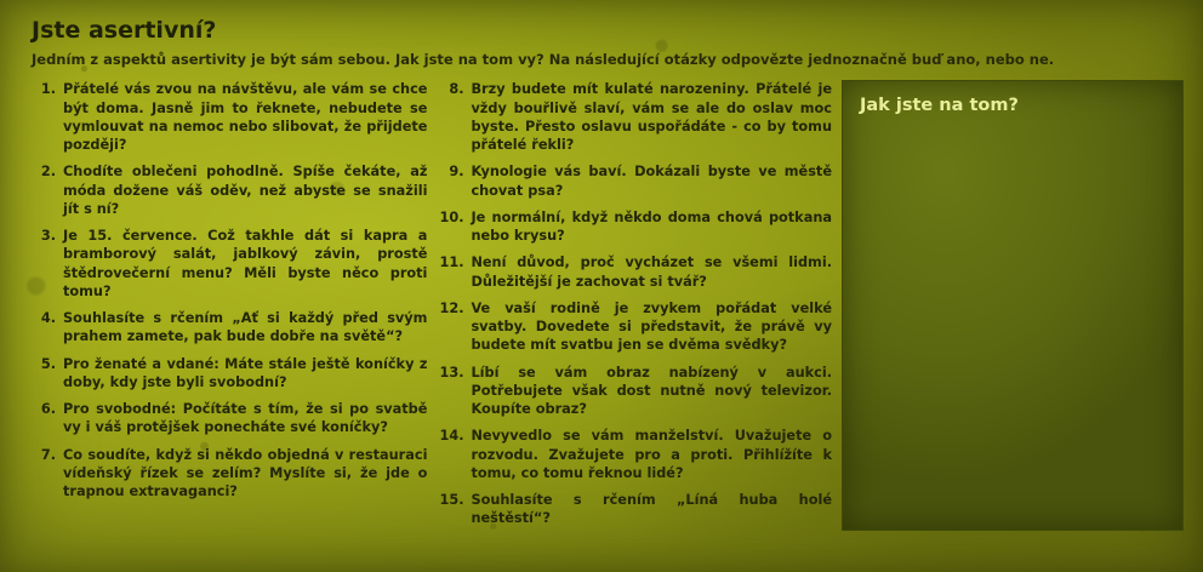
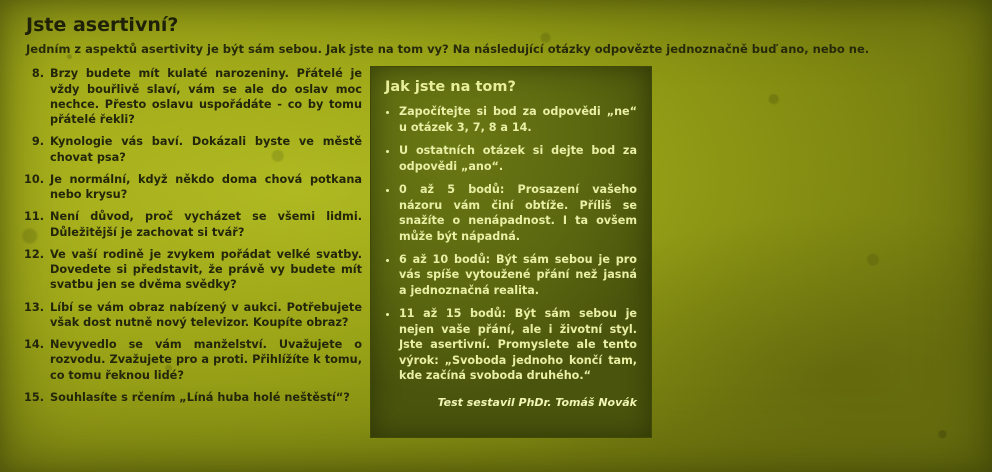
  Jste asertivní?
  Jedním z aspektů asertivity je být sám sebou. Jak jste na tom vy? Na následující otázky odpovězte jednoznačně buď ano, nebo ne.
- Přátelé vás zvou na návštěvu, ale vám se chce být doma. Jasně jim to řeknete, nebudete se vymlouvat na nemoc nebo slibovat, že přijdete později?
- Chodíte oblečeni pohodlně. Spíše čekáte, až móda dožene váš oděv, než abyste se snažili jít s ní?
- Je 15. července. Což takhle dát si kapra a bramborový salát, jablkový závin, prostě štědrovečerní menu? Měli byste něco proti tomu?
- Souhlasíte s rčením „Ať si každý před svým prahem zamete, pak bude dobře na světě“?
- Pro ženaté a vdané: Máte stále ještě koníčky z doby, kdy jste byli svobodní?
- Pro svobodné: Počítáte s tím, že si po svatbě vy i váš protějšek ponecháte své koníčky?
- Co soudíte, když si někdo objedná v restauraci vídeňský řízek se zelím? Myslíte si, že jde o trapnou extravaganci?
- Brzy budete mít kulaté narozeniny. Přátelé je vždy bouřlivě slaví, vám se ale do oslav moc byste. Přesto oslavu uspořádáte - co by tomu přátelé řekli?
+ Brzy budete mít kulaté narozeniny. Přátelé je vždy bouřlivě slaví, vám se ale do oslav moc nechce. Přesto oslavu uspořádáte - co by tomu přátelé řekli?
  Kynologie vás baví. Dokázali byste ve městě chovat psa?
  Je normální, když někdo doma chová potkana nebo krysu?
  Není důvod, proč vycházet se všemi lidmi. Důležitější je zachovat si tvář?
  Ve vaší rodině je zvykem pořádat velké svatby. Dovedete si představit, že právě vy budete mít svatbu jen se dvěma svědky?
  Líbí se vám obraz nabízený v aukci. Potřebujete však dost nutně nový televizor. Koupíte obraz?
  Nevyvedlo se vám manželství. Uvažujete o rozvodu. Zvažujete pro a proti. Přihlížíte k tomu, co tomu řeknou lidé?
  Souhlasíte s rčením „Líná huba holé neštěstí“?
  Jak jste na tom?
+ Započítejte si bod za odpovědi „ne“ u otázek 3, 7, 8 a 14.
+ U ostatních otázek si dejte bod za odpovědi „ano“.
+ 0 až 5 bodů: Prosazení vašeho názoru vám činí obtíže. Příliš se snažíte o nenápadnost. I ta ovšem může být nápadná.
+ 6 až 10 bodů: Být sám sebou je pro vás spíše vytoužené přání než jasná a jednoznačná realita.
+ 11 až 15 bodů: Být sám sebou je nejen vaše přání, ale i životní styl. Jste asertivní. Promyslete ale tento výrok: „Svoboda jednoho končí tam, kde začíná svoboda druhého.“
+ Test sestavil PhDr. Tomáš Novák
